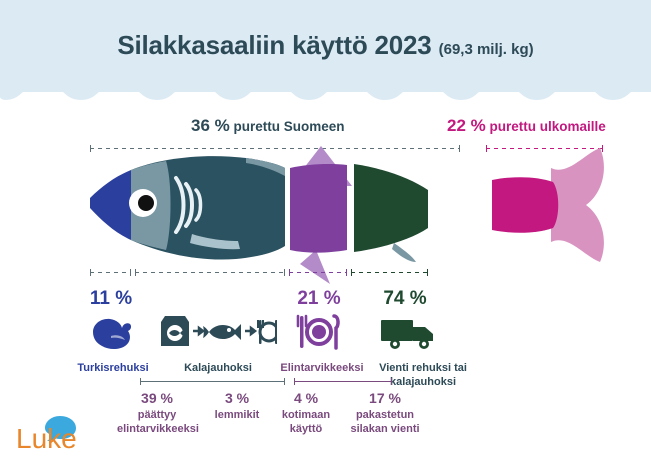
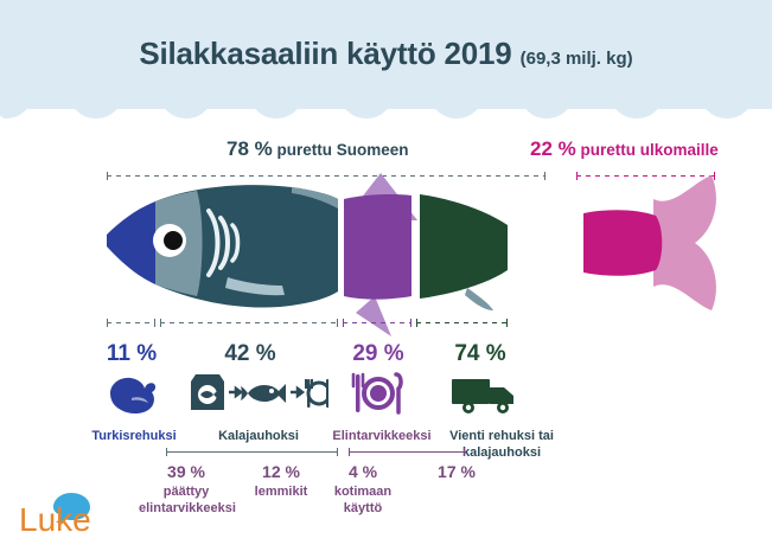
- Silakkasaaliin käyttö 2023 (69,3 milj. kg)
+ Silakkasaaliin käyttö 2019 (69,3 milj. kg)
- 36 % purettu Suomeen
+ 78 % purettu Suomeen
  22 % purettu ulkomaille
  11 %
+ 42 %
- 21 %
+ 29 %
  74 %
  Turkisrehuksi
  Kalajauhoksi
  Elintarvikkeeksi
  Vienti rehuksi tai kalajauhoksi
  39 %
  päättyy elintarvikkeeksi
- 3 %
+ 12 %
  lemmikit
  4 %
  kotimaan käyttö
  17 %
- pakastetun silakan vienti
  Luke
